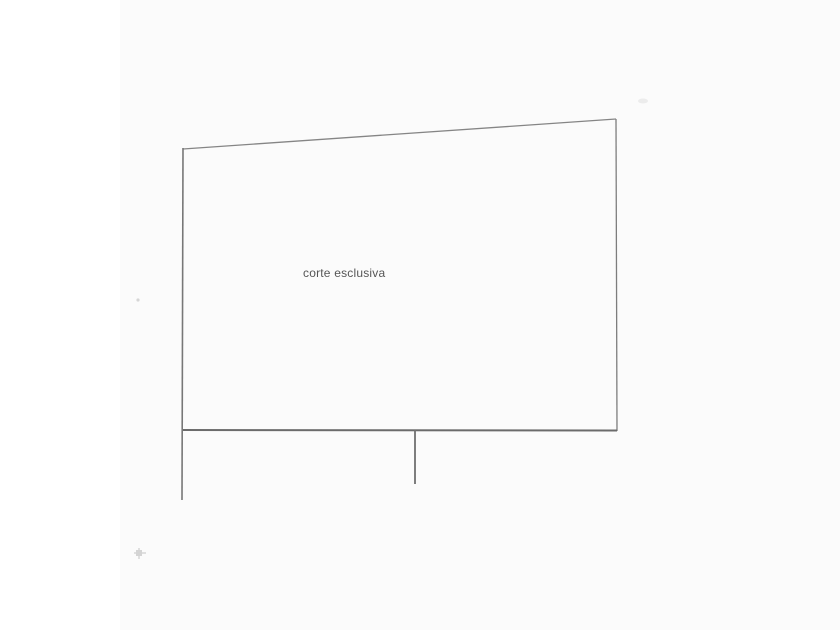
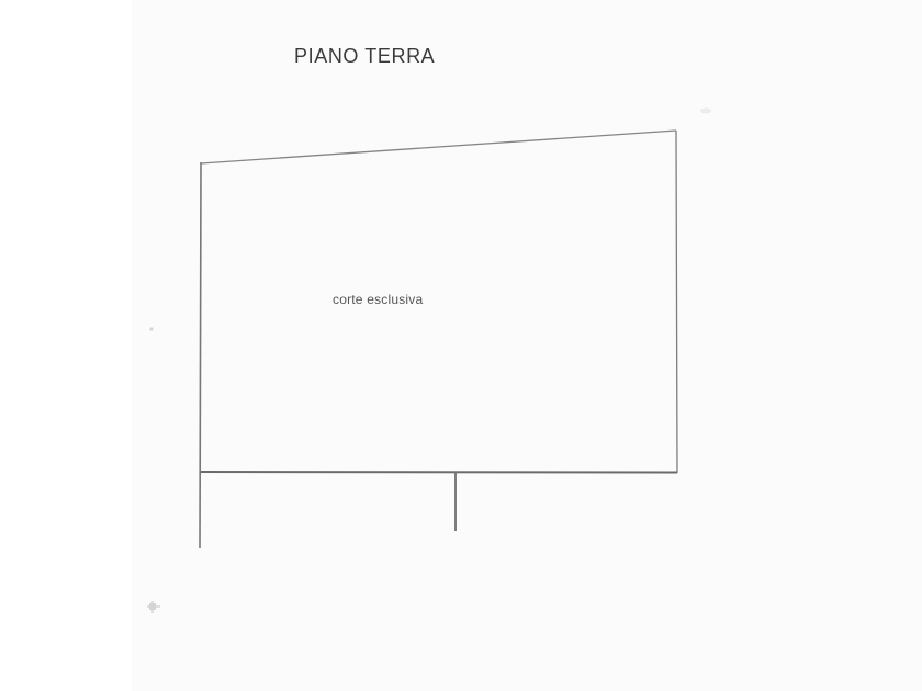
+ PIANO TERRA
  corte esclusiva
